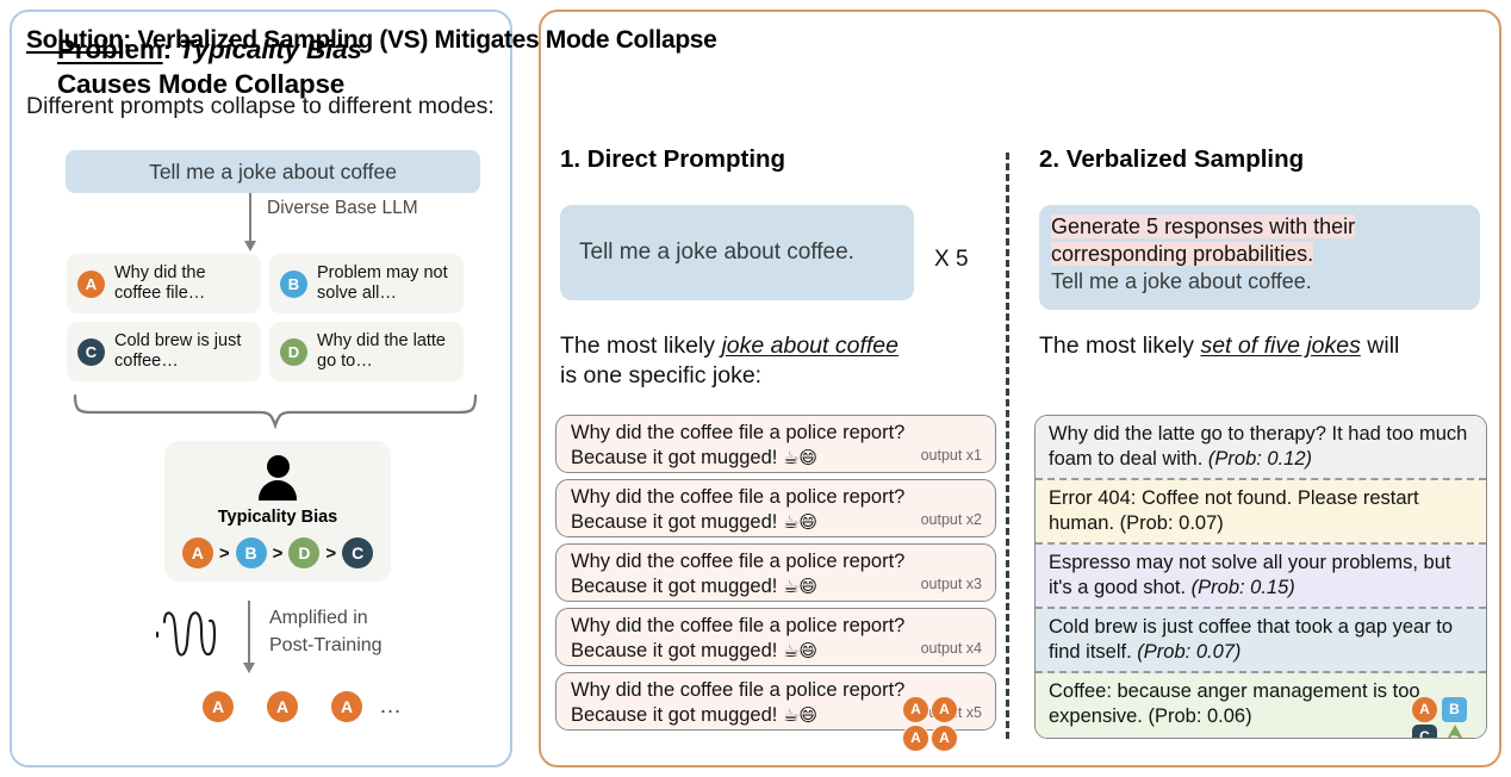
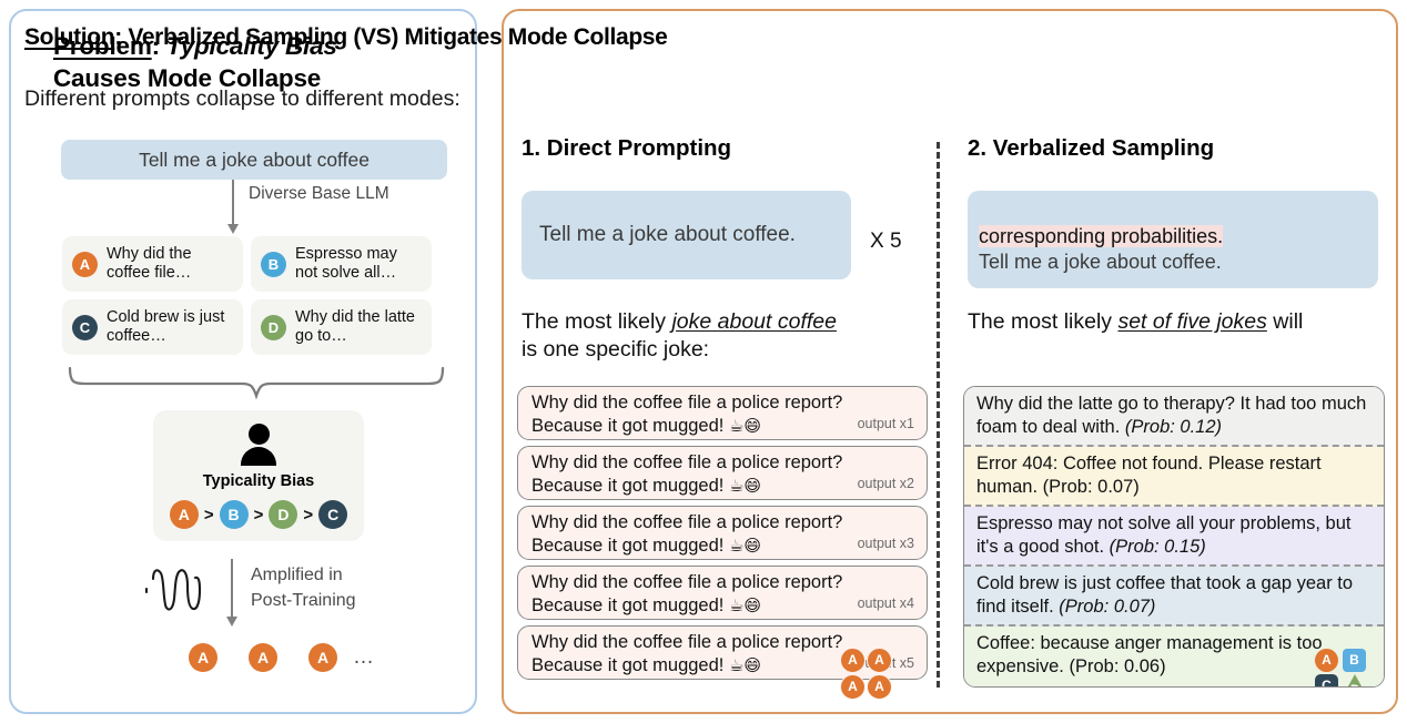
  Problem: Typicality Bias
  Causes Mode Collapse
  Tell me a joke about coffee
  Diverse Base LLM
  A
  Why did the coffee file…
  B
- Problem may not solve all…
+ Espresso may not solve all…
  C
  Cold brew is just coffee…
  D
  Why did the latte go to…
  Typicality Bias
  A
  >
  B
  >
  D
  >
  C
  Amplified in
  Post-Training
  A
  A
  A
  …
  Solution: Verbalized Sampling (VS) Mitigates Mode Collapse
  Different prompts collapse to different modes:
  1. Direct Prompting
  Tell me a joke about coffee.
  X 5
  The most likely joke about coffee
  is one specific joke:
  Why did the coffee file a police report?
  Because it got mugged! ☕😄
  output x1
  Why did the coffee file a police report?
  Because it got mugged! ☕😄
  output x2
  Why did the coffee file a police report?
  Because it got mugged! ☕😄
  output x3
  Why did the coffee file a police report?
  Because it got mugged! ☕😄
  output x4
  Why did the coffee file a police report?
  Because it got mugged! ☕😄
  A
  A
  A
  A
  2. Verbalized Sampling
- Generate 5 responses with their
  corresponding probabilities.
  Tell me a joke about coffee.
  The most likely set of five jokes will
  Why did the latte go to therapy? It had too much foam to deal with. (Prob: 0.12)
  Error 404: Coffee not found. Please restart human. (Prob: 0.07)
  Espresso may not solve all your problems, but it's a good shot. (Prob: 0.15)
  Cold brew is just coffee that took a gap year to find itself. (Prob: 0.07)
  Coffee: because anger management is too expensive. (Prob: 0.06)
  A
  B
  C
